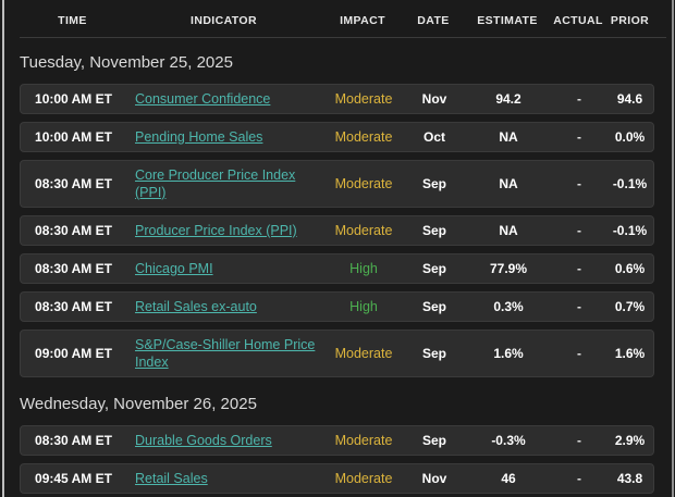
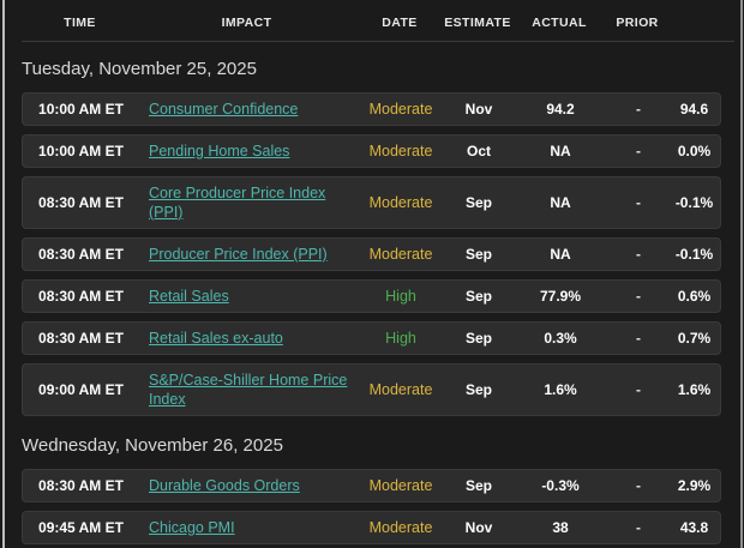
  TIME
- INDICATOR
  IMPACT
  DATE
  ESTIMATE
  ACTUAL
  PRIOR
  Tuesday, November 25, 2025
  10:00 AM ET
  Consumer Confidence
  Moderate
  Nov
  94.2
  -
  94.6
  10:00 AM ET
  Pending Home Sales
  Moderate
  Oct
  NA
  -
  0.0%
  08:30 AM ET
  Core Producer Price Index (PPI)
  Moderate
  Sep
  NA
  -
  -0.1%
  08:30 AM ET
  Producer Price Index (PPI)
  Moderate
  Sep
  NA
  -
  -0.1%
  08:30 AM ET
- Chicago PMI
+ Retail Sales
  High
  Sep
  77.9%
  -
  0.6%
  08:30 AM ET
  Retail Sales ex-auto
  High
  Sep
  0.3%
  -
  0.7%
  09:00 AM ET
  S&P/Case-Shiller Home Price Index
  Moderate
  Sep
  1.6%
  -
  1.6%
  Wednesday, November 26, 2025
  08:30 AM ET
  Durable Goods Orders
  Moderate
  Sep
  -0.3%
  -
  2.9%
  09:45 AM ET
- Retail Sales
+ Chicago PMI
  Moderate
  Nov
- 46
+ 38
  -
  43.8
